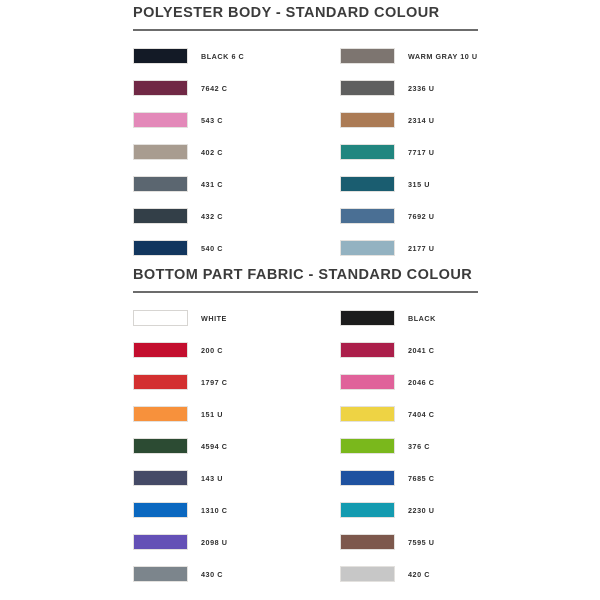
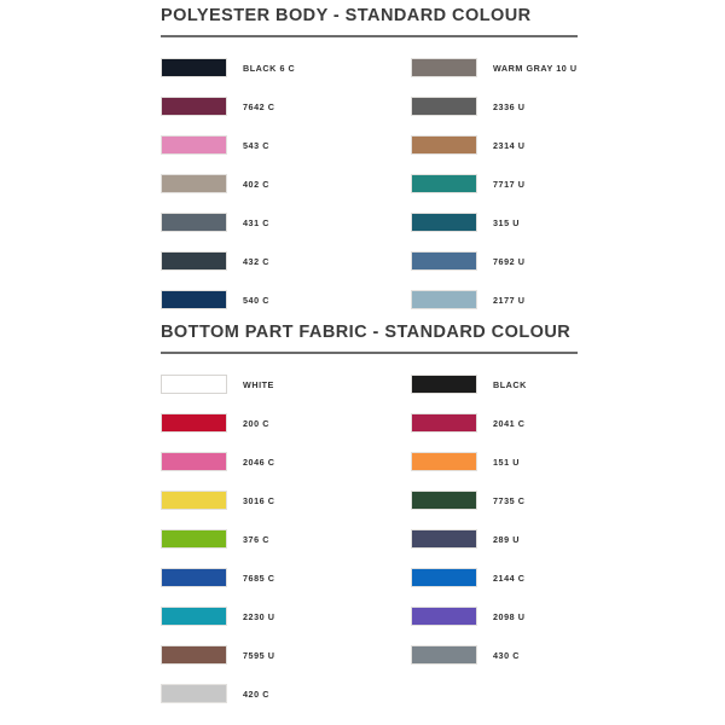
  POLYESTER BODY - STANDARD COLOUR
  BLACK 6 C
  WARM GRAY 10 U
  7642 C
  2336 U
  543 C
  2314 U
  402 C
  7717 U
  431 C
  315 U
  432 C
  7692 U
  540 C
  2177 U
  BOTTOM PART FABRIC - STANDARD COLOUR
  WHITE
  BLACK
  200 C
  2041 C
- 1797 C
  2046 C
  151 U
- 7404 C
+ 3016 C
- 4594 C
+ 7735 C
  376 C
- 143 U
+ 289 U
  7685 C
- 1310 C
+ 2144 C
  2230 U
  2098 U
  7595 U
  430 C
  420 C
